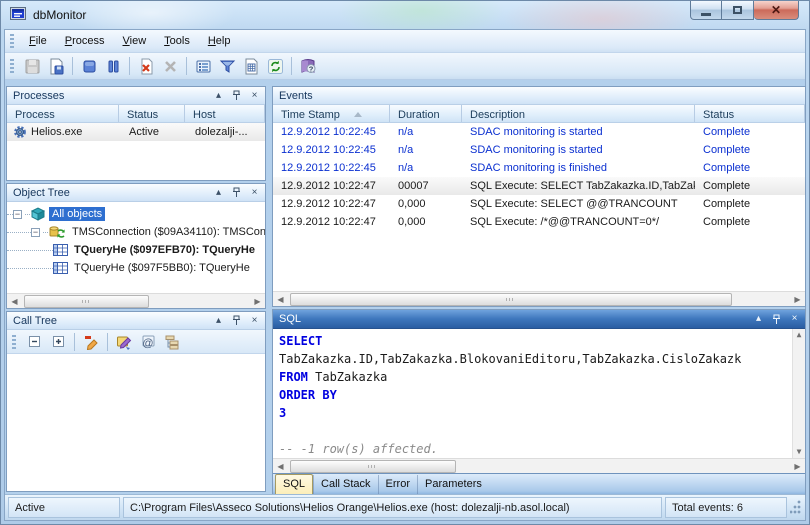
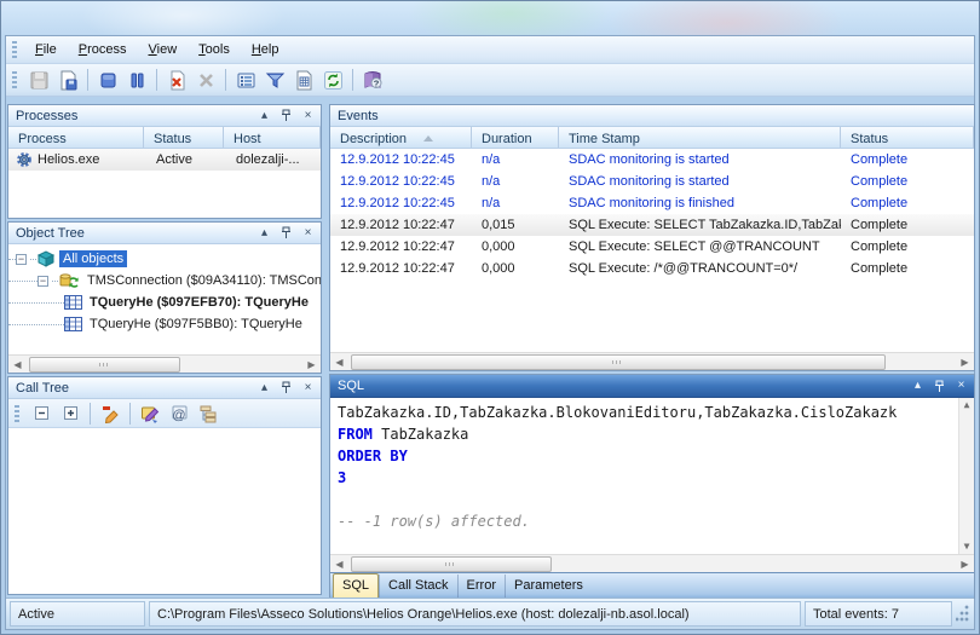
- dbMonitor
- ✕
  File
  Process
  View
  Tools
  Help
  ?
  Processes
  ▴
  ×
  Process
  Status
  Host
  Helios.exe
  Active
  dolezalji-...
  Object Tree
  ▴
  ×
  −
  All objects
  −
  TMSConnection ($09A34110): TMSCon
  TQueryHe ($097EFB70): TQueryHe
  TQueryHe ($097F5BB0): TQueryHe
  ◀
  ▶
  Call Tree
  ▴
  ×
  @
  Events
- Time Stamp
+ Description
  Duration
- Description
+ Time Stamp
  Status
  12.9.2012 10:22:45
  n/a
  SDAC monitoring is started
  Complete
  12.9.2012 10:22:45
  n/a
  SDAC monitoring is started
  Complete
  12.9.2012 10:22:45
  n/a
  SDAC monitoring is finished
  Complete
  12.9.2012 10:22:47
- 00007
+ 0,015
  SQL Execute: SELECT TabZakazka.ID,TabZa
  Complete
  12.9.2012 10:22:47
  0,000
  SQL Execute: SELECT @@TRANCOUNT
  Complete
  12.9.2012 10:22:47
  0,000
  SQL Execute: /*@@TRANCOUNT=0*/
  Complete
  ◀
  ▶
  SQL
  ▴
  ×
- SELECT
  TabZakazka.ID,TabZakazka.BlokovaniEditoru,TabZakazka.CisloZakazk
  FROM TabZakazka
  ORDER BY
  3
  -- -1 row(s) affected.
  ▲
  ▼
  ◀
  ▶
  SQL
  Call Stack
  Error
  Parameters
  Active
  C:\Program Files\Asseco Solutions\Helios Orange\Helios.exe (host: dolezalji-nb.asol.local)
- Total events: 6
+ Total events: 7
